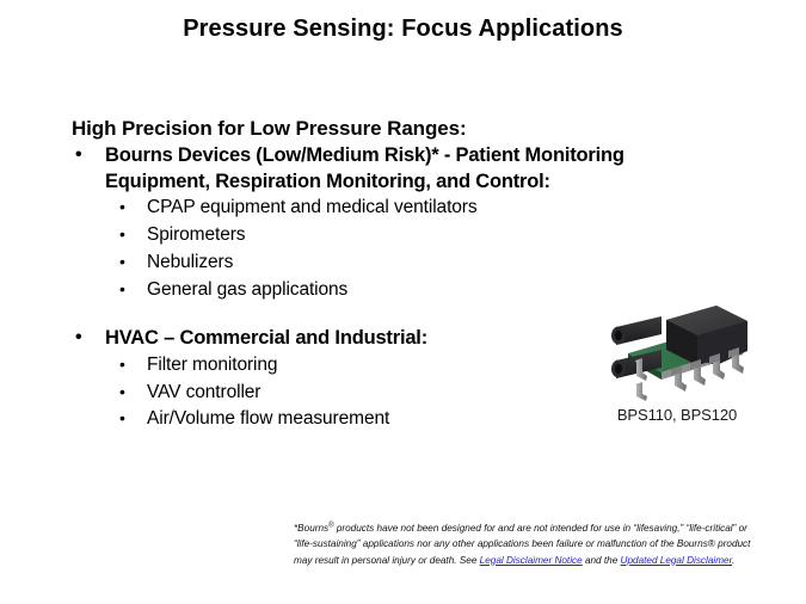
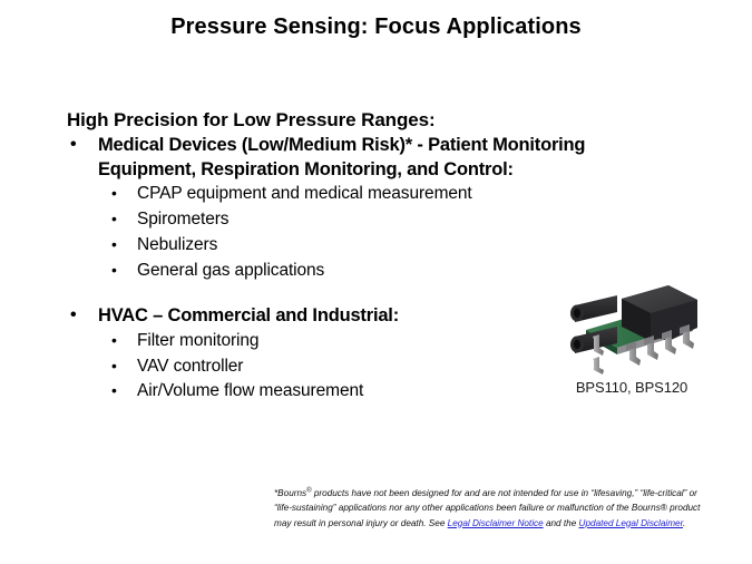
  Pressure Sensing: Focus Applications
  High Precision for Low Pressure Ranges:
  •
- Bourns Devices (Low/Medium Risk)* - Patient Monitoring
+ Medical Devices (Low/Medium Risk)* - Patient Monitoring
  Equipment, Respiration Monitoring, and Control:
  •
- CPAP equipment and medical ventilators
+ CPAP equipment and medical measurement
  •
  Spirometers
  •
  Nebulizers
  •
  General gas applications
  •
  HVAC – Commercial and Industrial:
  •
  Filter monitoring
  •
  VAV controller
  •
  Air/Volume flow measurement
  BPS110, BPS120
  *Bourns products have not been designed for and are not intended for use in “lifesaving,” “life-critical” or “life-sustaining” applications nor any other applications been failure or malfunction of the Bourns® product may result in personal injury or death. See Legal Disclaimer Notice and the Updated Legal Disclaimer.
